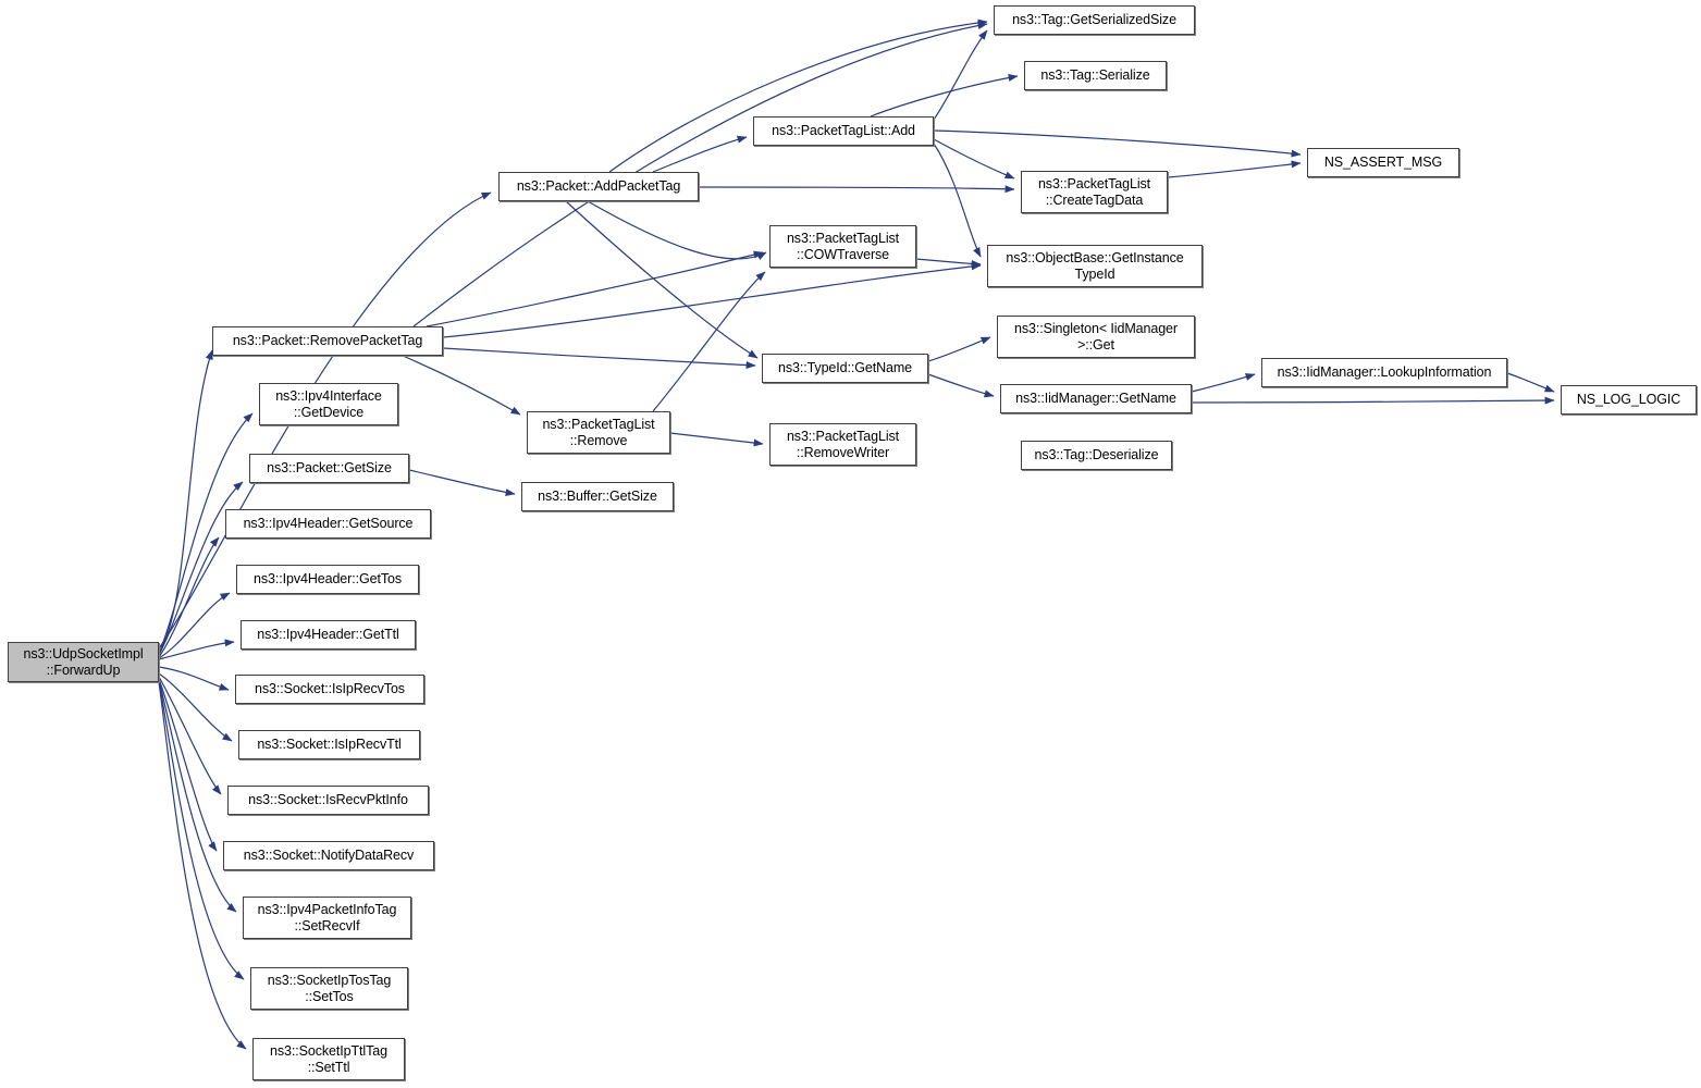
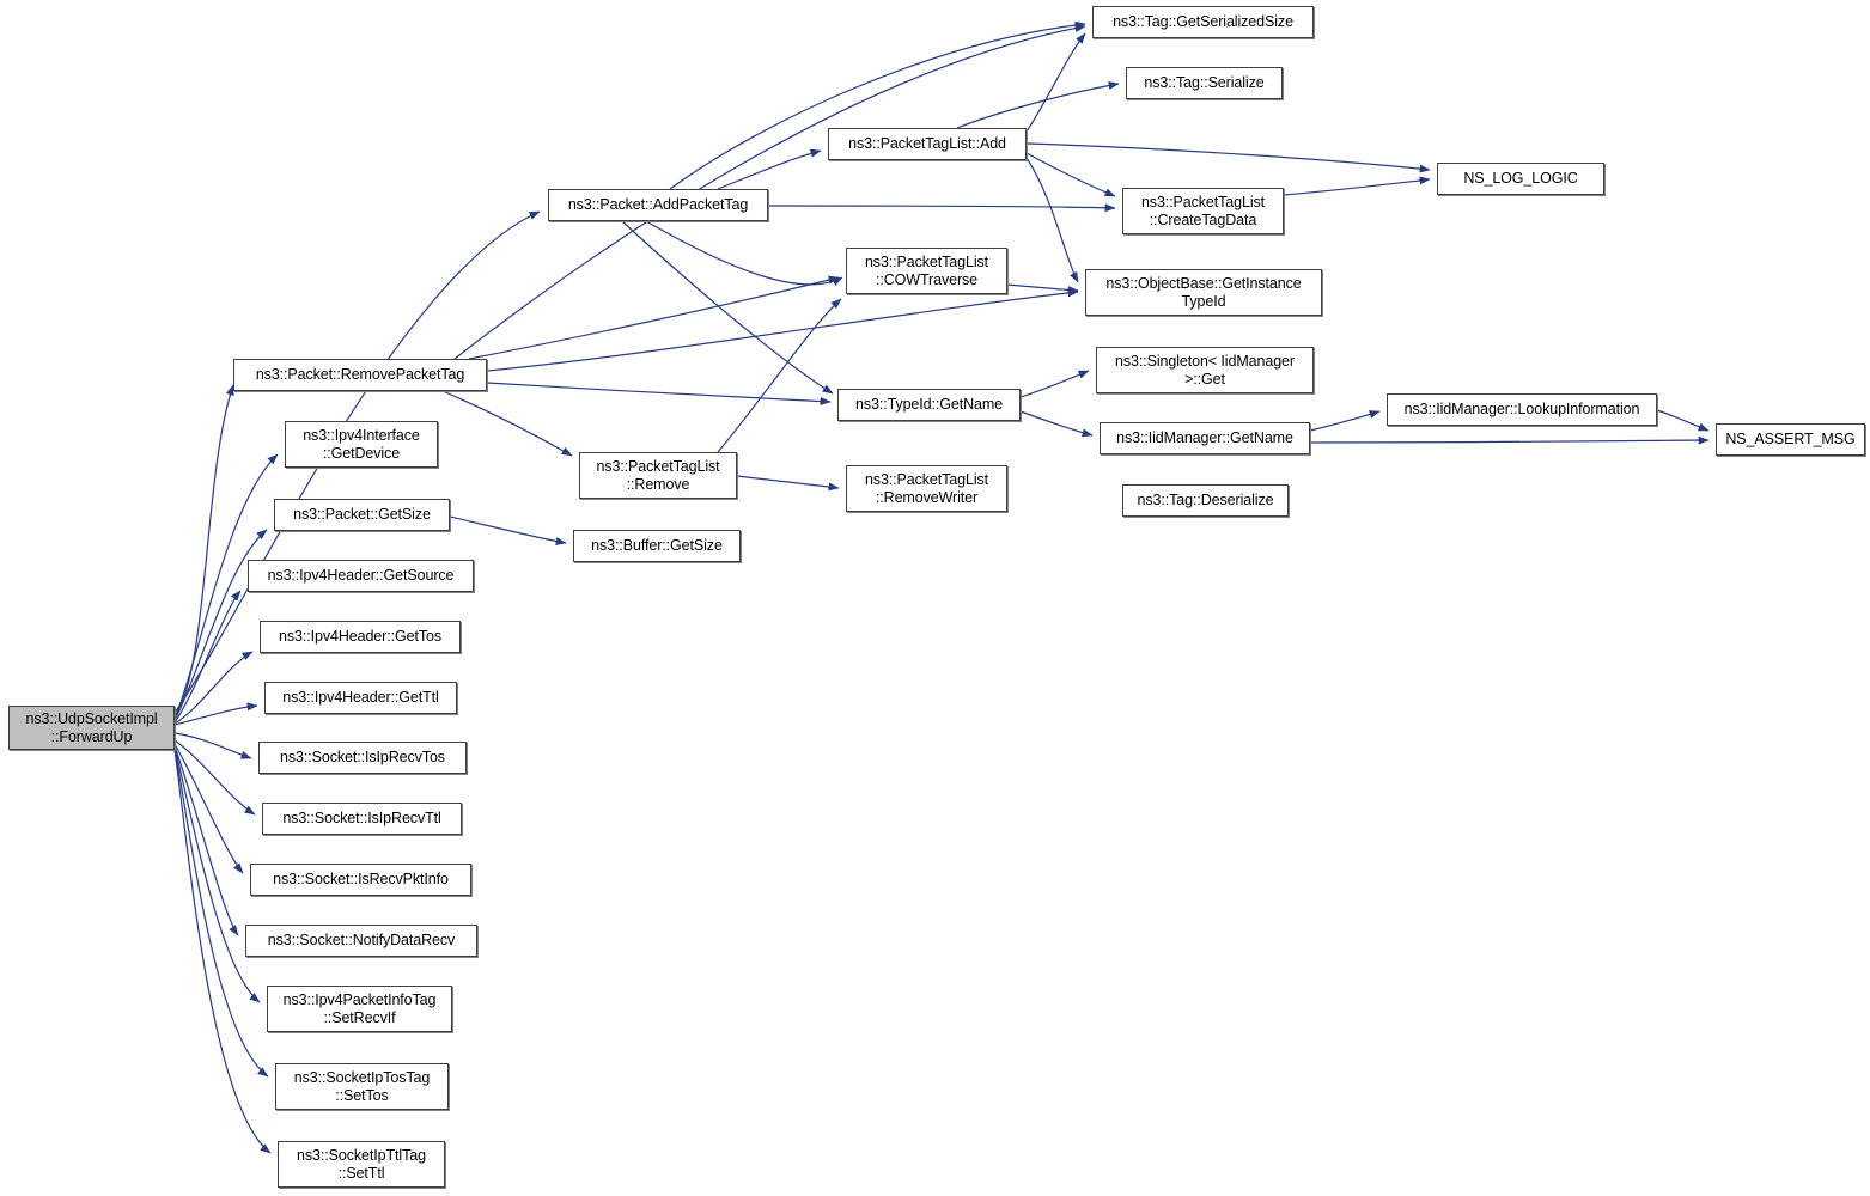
  ns3::UdpSocketImpl
  ::ForwardUp
  ns3::Packet::RemovePacketTag
  ns3::Ipv4Interface
  ::GetDevice
  ns3::Packet::GetSize
  ns3::Ipv4Header::GetSource
  ns3::Ipv4Header::GetTos
  ns3::Ipv4Header::GetTtl
  ns3::Socket::IsIpRecvTos
  ns3::Socket::IsIpRecvTtl
  ns3::Socket::IsRecvPktInfo
  ns3::Socket::NotifyDataRecv
  ns3::Ipv4PacketInfoTag
  ::SetRecvIf
  ns3::SocketIpTosTag
  ::SetTos
  ns3::SocketIpTtlTag
  ::SetTtl
  ns3::Packet::AddPacketTag
  ns3::PacketTagList
  ::Remove
  ns3::Buffer::GetSize
  ns3::PacketTagList::Add
  ns3::PacketTagList
  ::COWTraverse
  ns3::TypeId::GetName
  ns3::PacketTagList
  ::RemoveWriter
  ns3::Tag::GetSerializedSize
  ns3::Tag::Serialize
  ns3::PacketTagList
  ::CreateTagData
  ns3::ObjectBase::GetInstance
  TypeId
  ns3::Singleton< IidManager
  >::Get
  ns3::IidManager::GetName
  ns3::Tag::Deserialize
- NS_ASSERT_MSG
+ NS_LOG_LOGIC
  ns3::IidManager::LookupInformation
- NS_LOG_LOGIC
+ NS_ASSERT_MSG
